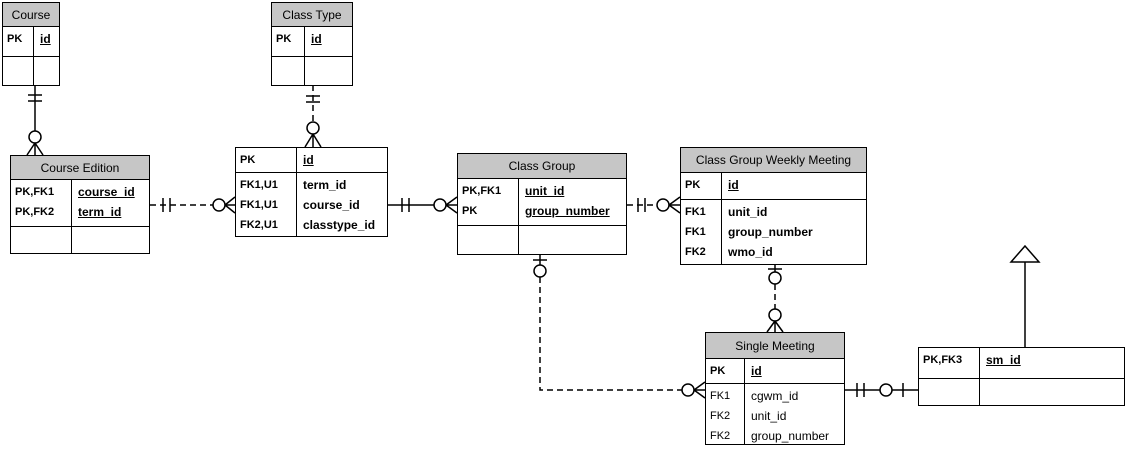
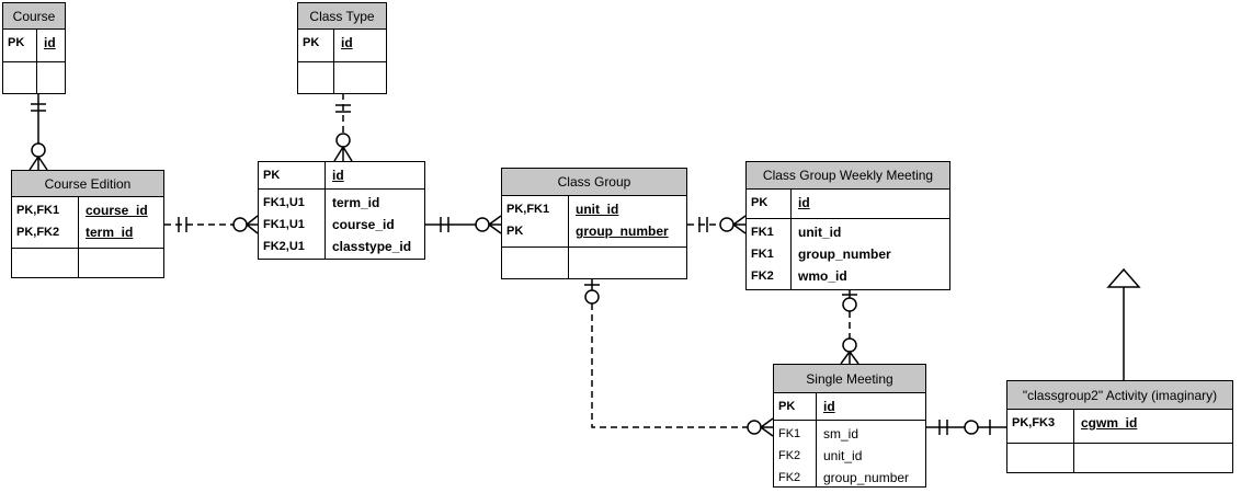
  Course
  PK
  id
  Class Type
  PK
  id
  Course Edition
  PK,FK1
  course_id
  PK,FK2
  term_id
  PK
  id
  FK1,U1
  term_id
  FK1,U1
  course_id
  FK2,U1
  classtype_id
  Class Group
  PK,FK1
  unit_id
  PK
  group_number
  Class Group Weekly Meeting
  PK
  id
  FK1
  unit_id
  FK1
  group_number
  FK2
  wmo_id
  Single Meeting
  PK
  id
  FK1
- cgwm_id
+ sm_id
  FK2
  unit_id
  FK2
  group_number
+ "classgroup2" Activity (imaginary)
  PK,FK3
- sm_id
+ cgwm_id
